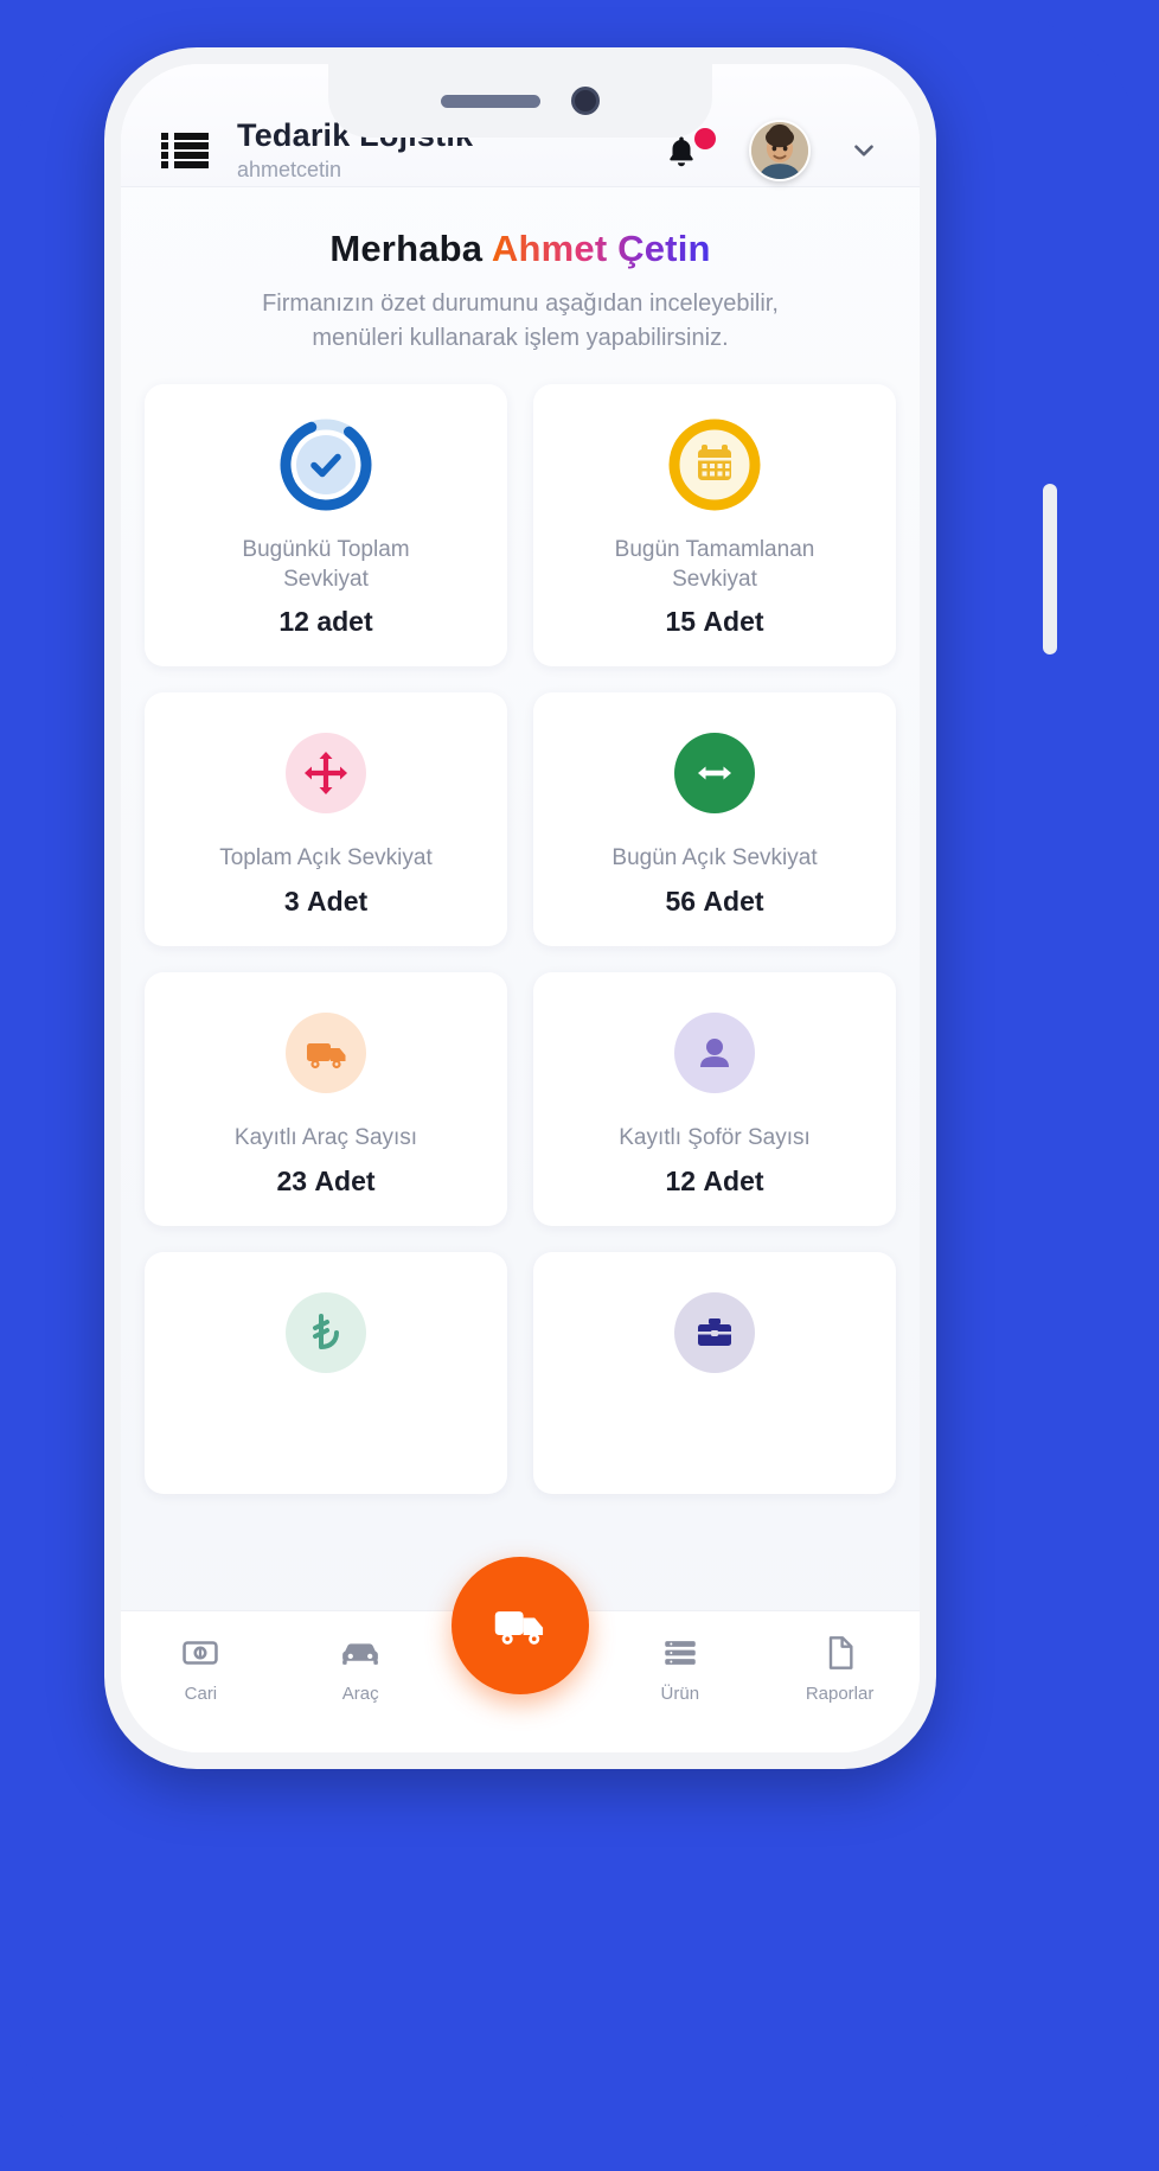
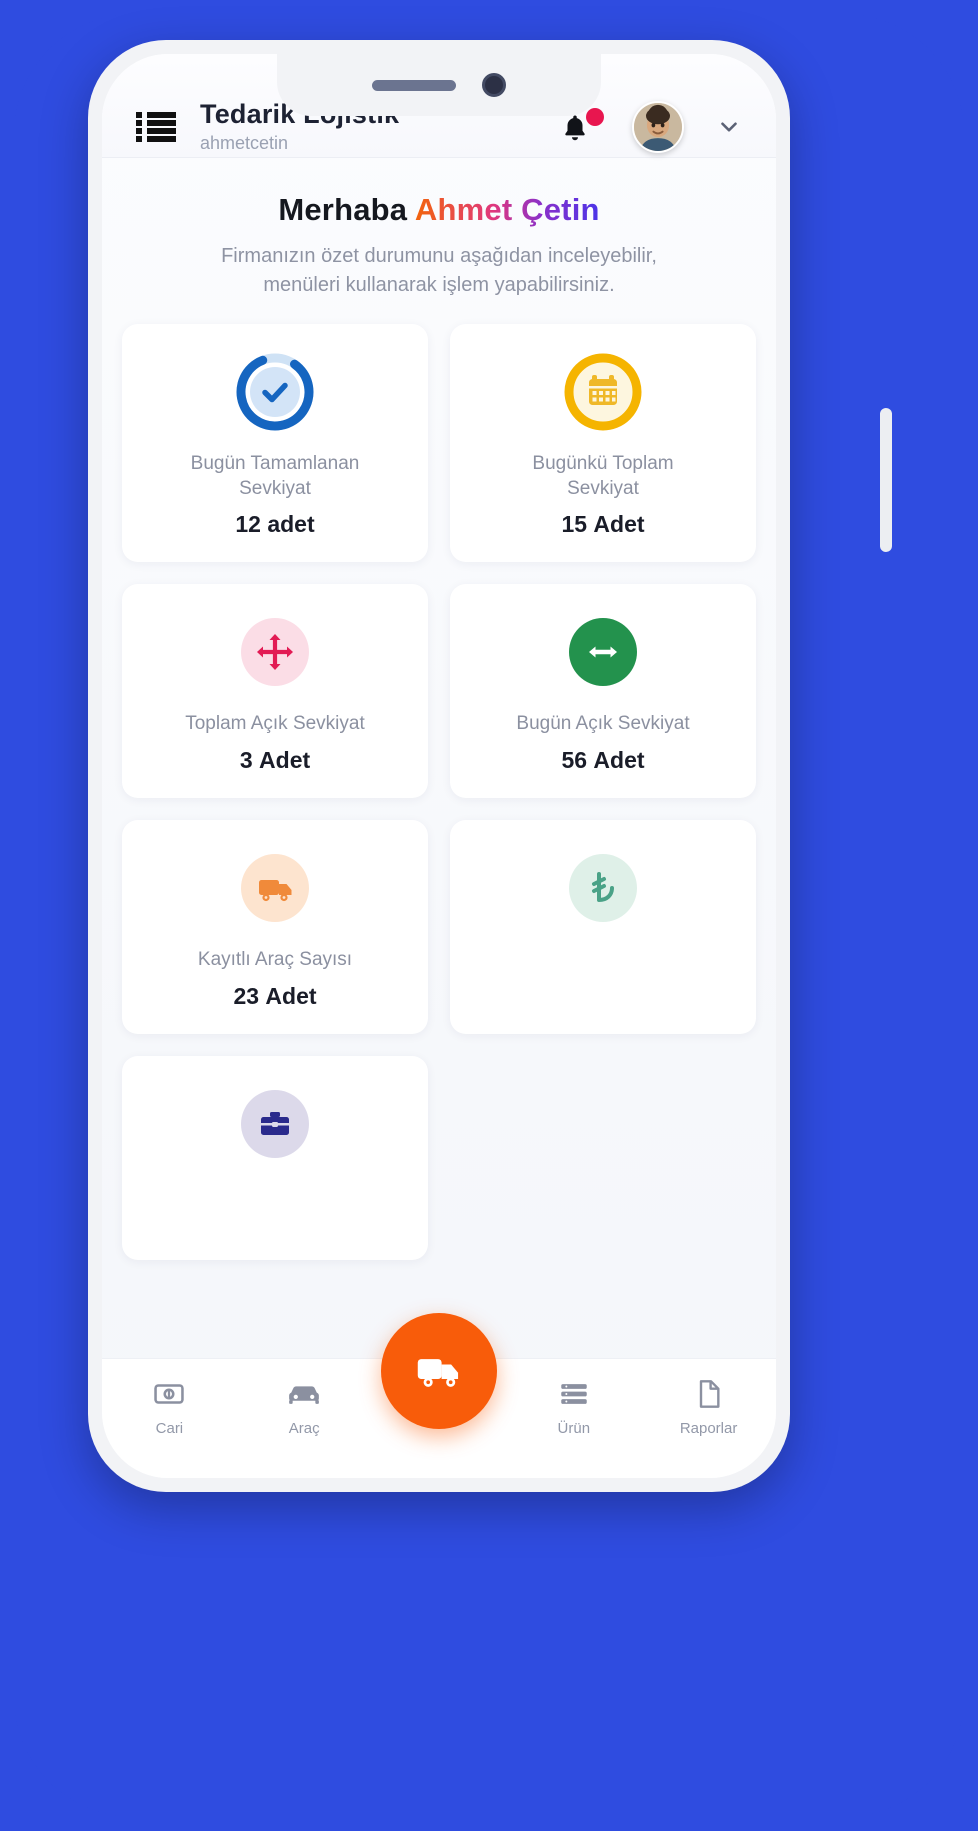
  ahmetcetin
  Merhaba Ahmet Çetin
  Firmanızın özet durumunu aşağıdan inceleyebilir,
  menüleri kullanarak işlem yapabilirsiniz.
- Bugünkü Toplam
+ Bugün Tamamlanan
  Sevkiyat
  12 adet
- Bugün Tamamlanan
+ Bugünkü Toplam
  Sevkiyat
  15 Adet
  Toplam Açık Sevkiyat
  3 Adet
  Bugün Açık Sevkiyat
  56 Adet
  Kayıtlı Araç Sayısı
  23 Adet
- Kayıtlı Şoför Sayısı
- 12 Adet
  Cari
  Araç
  Ürün
  Raporlar
